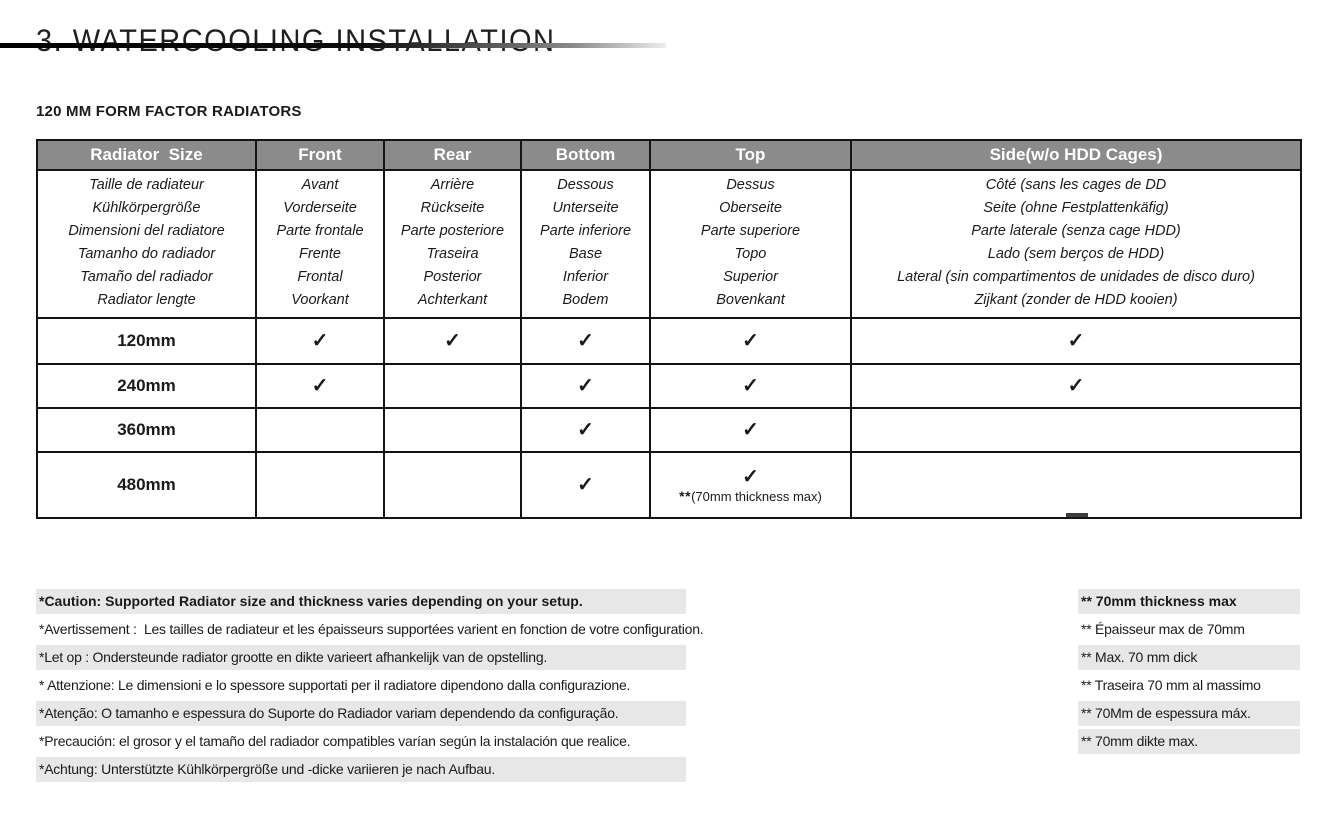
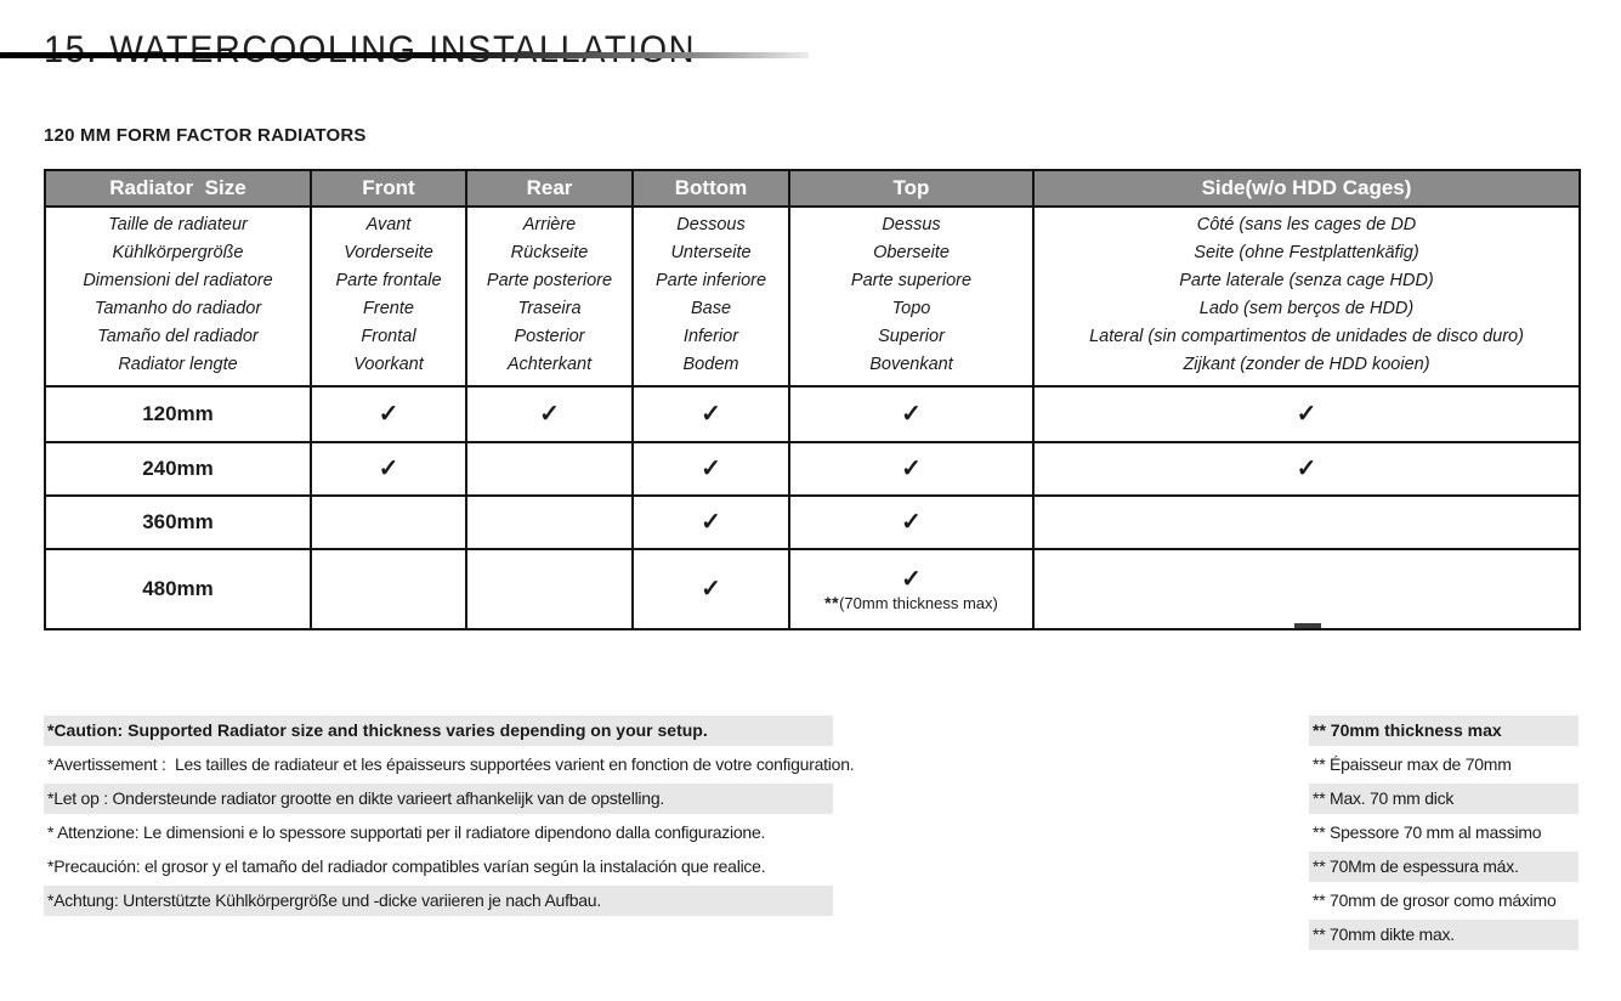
- 3. WATERCOOLING INSTALLATION
+ 15. WATERCOOLING INSTALLATION
  120 MM FORM FACTOR RADIATORS
  Radiator Size	Front	Rear	Bottom	Top	Side(w/o HDD Cages)
  Taille de radiateurKühlkörpergrößeDimensioni del radiatoreTamanho do radiadorTamaño del radiadorRadiator lengte	AvantVorderseiteParte frontaleFrenteFrontalVoorkant	ArrièreRückseiteParte posterioreTraseiraPosteriorAchterkant	DessousUnterseiteParte inferioreBaseInferiorBodem	DessusOberseiteParte superioreTopoSuperiorBovenkant	Côté (sans les cages de DDSeite (ohne Festplattenkäfig)Parte laterale (senza cage HDD)Lado (sem berços de HDD)Lateral (sin compartimentos de unidades de disco duro)Zijkant (zonder de HDD kooien)
  120mm	✓	✓	✓	✓	✓
  240mm	✓		✓	✓	✓
  360mm			✓	✓
  480mm			✓	✓**(70mm thickness max)
  *Caution: Supported Radiator size and thickness varies depending on your setup.
  *Avertissement : Les tailles de radiateur et les épaisseurs supportées varient en fonction de votre configuration.
  *Let op : Ondersteunde radiator grootte en dikte varieert afhankelijk van de opstelling.
  * Attenzione: Le dimensioni e lo spessore supportati per il radiatore dipendono dalla configurazione.
- *Atenção: O tamanho e espessura do Suporte do Radiador variam dependendo da configuração.
  *Precaución: el grosor y el tamaño del radiador compatibles varían según la instalación que realice.
  *Achtung: Unterstützte Kühlkörpergröße und -dicke variieren je nach Aufbau.
  ** 70mm thickness max
  ** Épaisseur max de 70mm
  ** Max. 70 mm dick
- ** Traseira 70 mm al massimo
+ ** Spessore 70 mm al massimo
  ** 70Mm de espessura máx.
+ ** 70mm de grosor como máximo
  ** 70mm dikte max.
